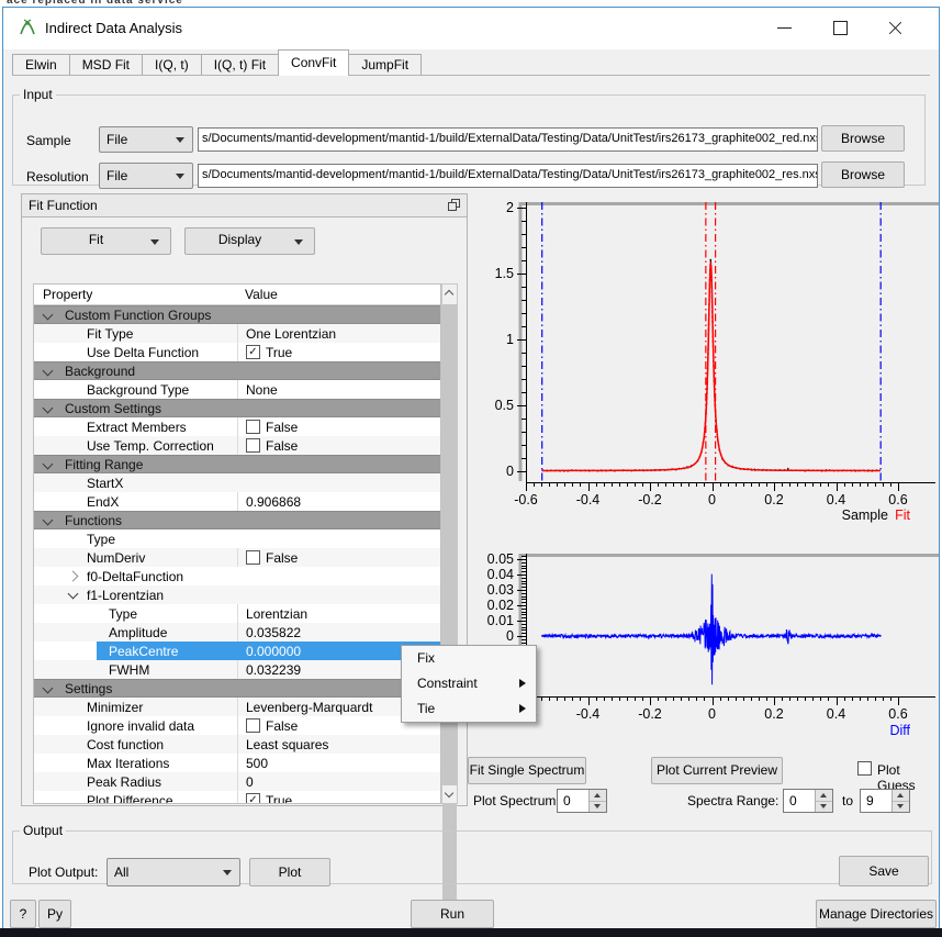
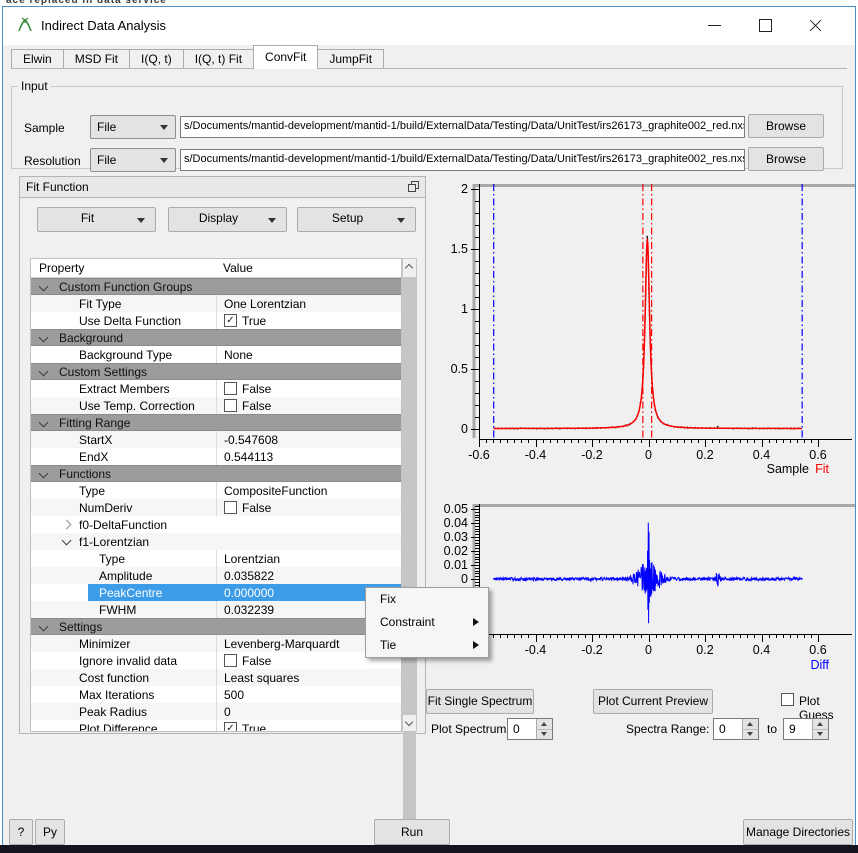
  ace replaced in data service
  Indirect Data Analysis
  Elwin MSD Fit I(Q, t) I(Q, t) Fit ConvFit JumpFit
  Input
  Sample
  File
  s/Documents/mantid-development/mantid-1/build/ExternalData/Testing/Data/UnitTest/irs26173_graphite002_red.nx
  Browse
  Resolution
  File
  s/Documents/mantid-development/mantid-1/build/ExternalData/Testing/Data/UnitTest/irs26173_graphite002_res.nxs
  Browse
  Fit Function
  Fit
  Display
+ Setup
  Property
  Value
  Custom Function Groups
  Fit Type
  One Lorentzian
  Use Delta Function
  ✓
  True
  Background
  Background Type
  None
  Custom Settings
  Extract Members
  False
  Use Temp. Correction
  False
  Fitting Range
  StartX
+ -0.547608
  EndX
- 0.906868
+ 0.544113
  Functions
  Type
+ CompositeFunction
  NumDeriv
  False
  f0-DeltaFunction
  f1-Lorentzian
  Type
  Lorentzian
  Amplitude
  0.035822
  PeakCentre
  0.000000
  FWHM
  0.032239
  Settings
  Minimizer
  Levenberg-Marquardt
  Ignore invalid data
  False
  Cost function
  Least squares
  Max Iterations
  500
  Peak Radius
  0
  Plot Difference
  ✓
  True
  -0.6
  -0.4
  -0.2
  0
  0.2
  0.4
  0.6
  0
  0.5
  1
  1.5
  2
  Sample
  Fit
  -0.4
  -0.2
  0
  0.2
  0.4
  0.6
  0
  0.01
  0.02
  0.03
  0.04
  0.05
  Diff
  Fit Single Spectrum
  Plot Current Preview
  Plot Guess
  Plot Spectrum
  0
  Spectra Range:
  0
  to
  9
- Output
- Plot Output:
- All
- Plot
- Save
  ?
  Py
  Run
  Manage Directories
  Fix
  Constraint
  Tie
